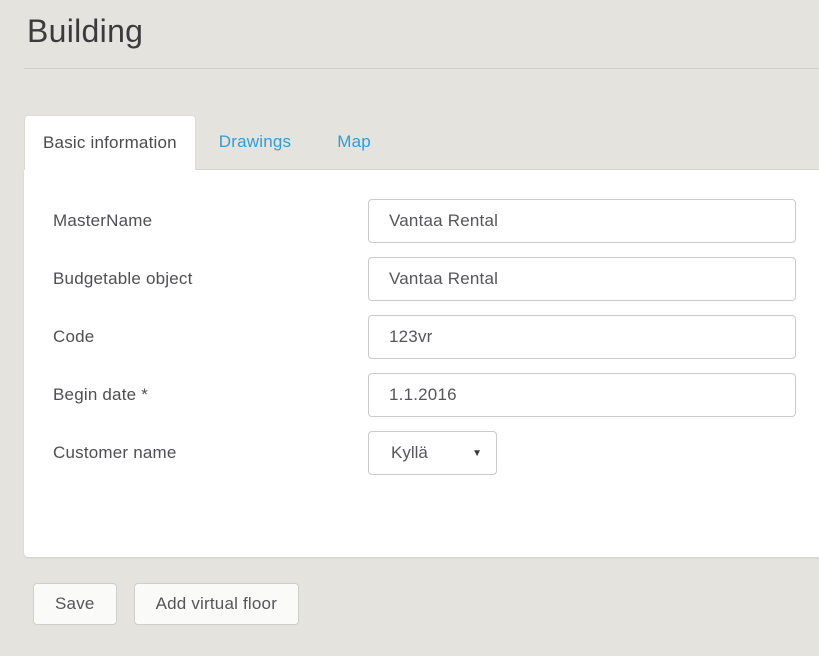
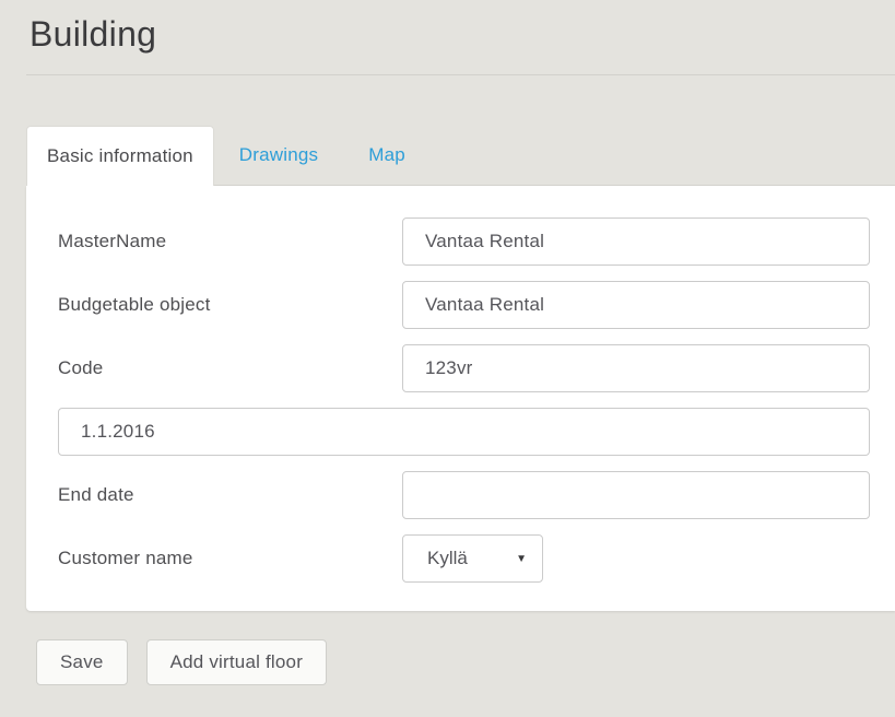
  Building
  Basic information
  Drawings
  Map
  MasterName
  Vantaa Rental
  Budgetable object
  Vantaa Rental
  Code
  123vr
- Begin date *
  1.1.2016
+ End date
  Customer name
  Kyllä
  ▼
  Save
  Add virtual floor
